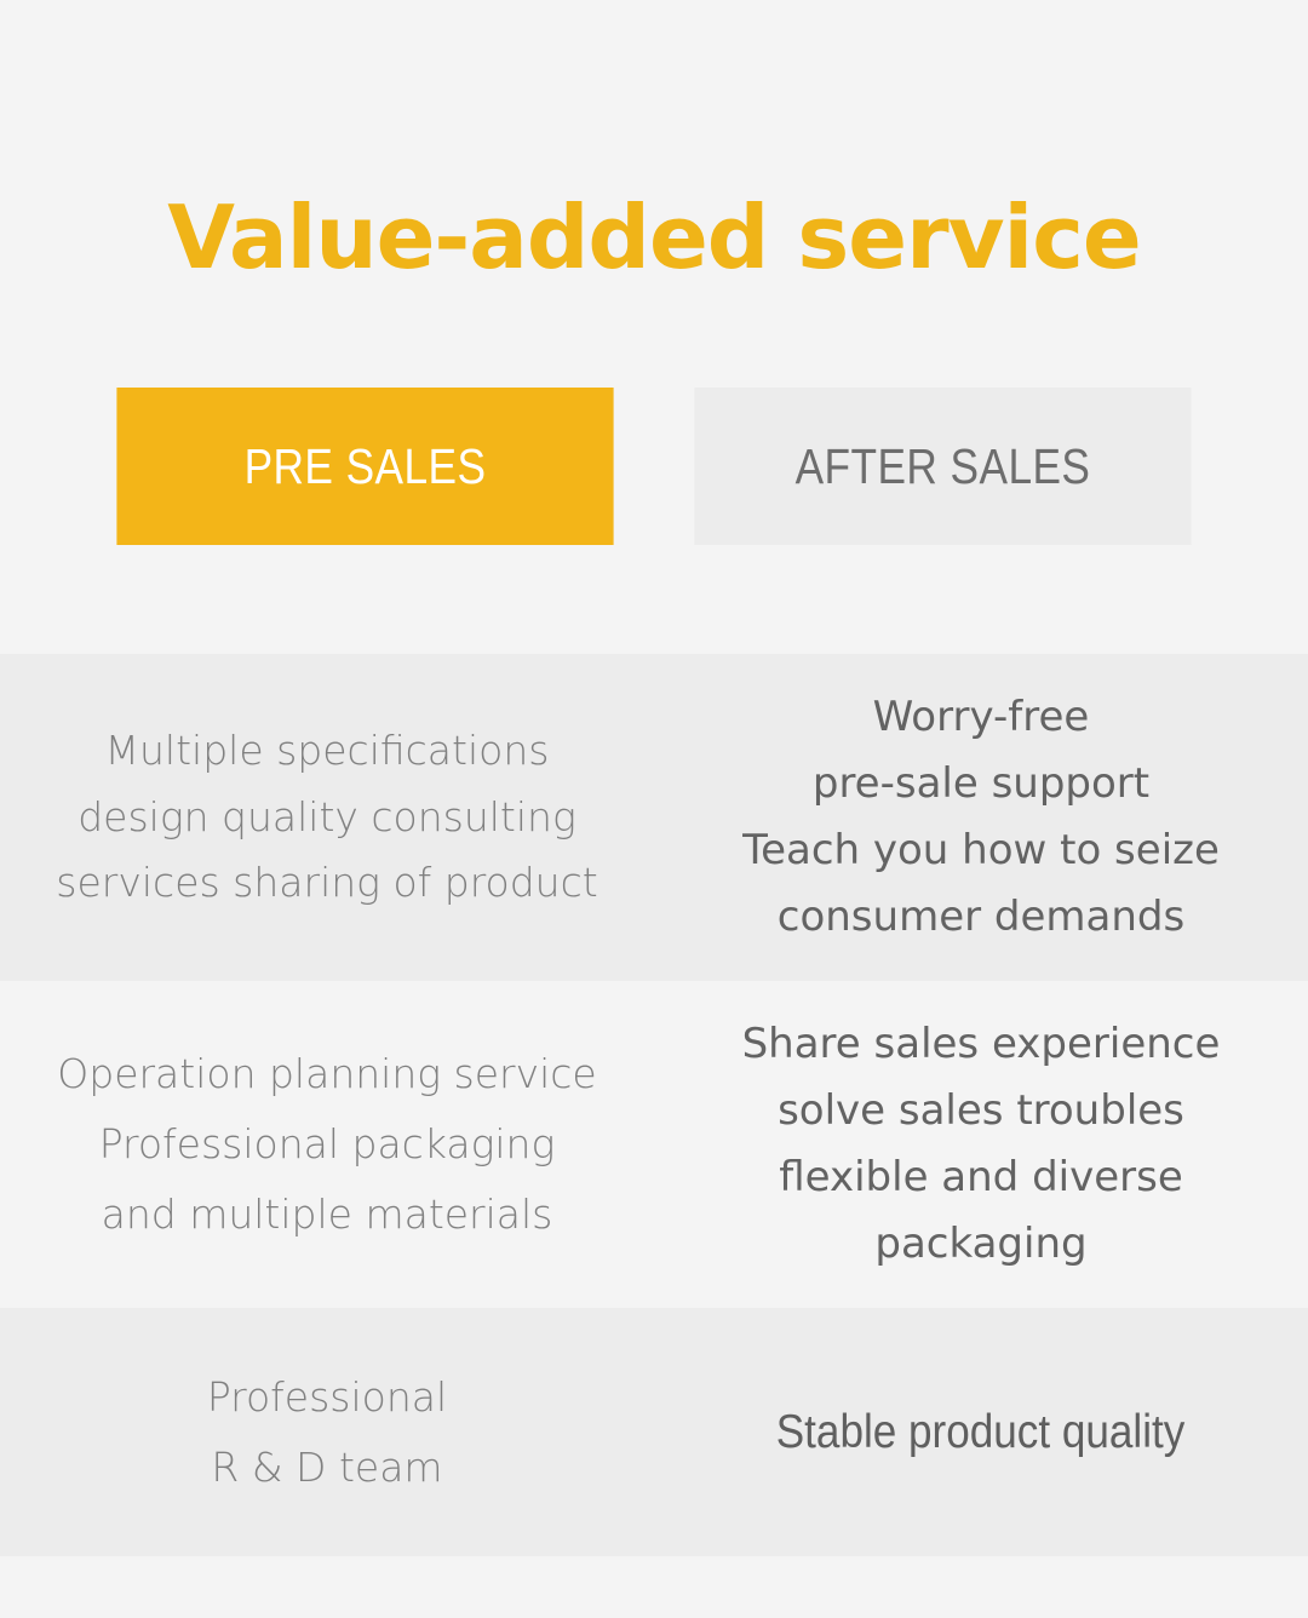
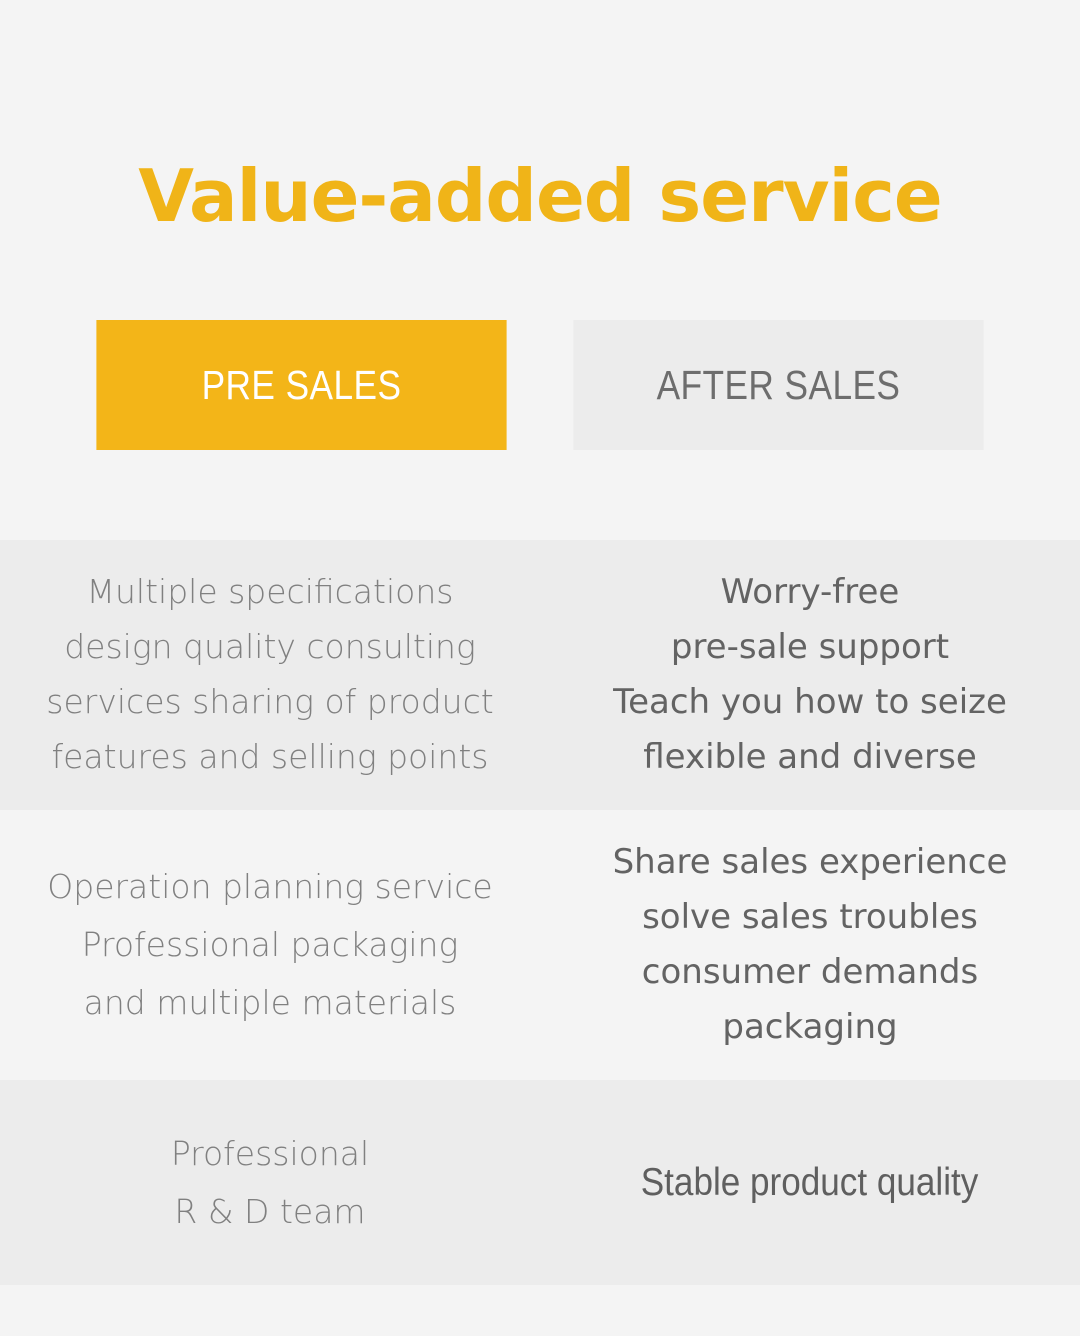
  Value-added service
  PRE SALES
  AFTER SALES
  Multiple specifications
  design quality consulting
  services sharing of product
+ features and selling points
  Worry-free
  pre-sale support
  Teach you how to seize
- consumer demands
+ flexible and diverse
  Operation planning service
  Professional packaging
  and multiple materials
  Share sales experience
  solve sales troubles
- flexible and diverse
+ consumer demands
  packaging
  Professional
  R & D team
  Stable product quality
